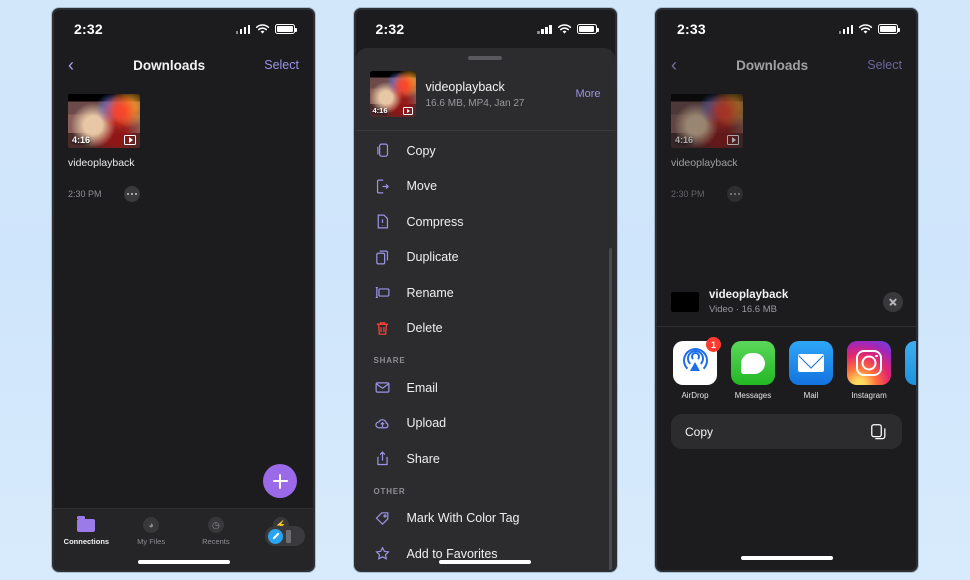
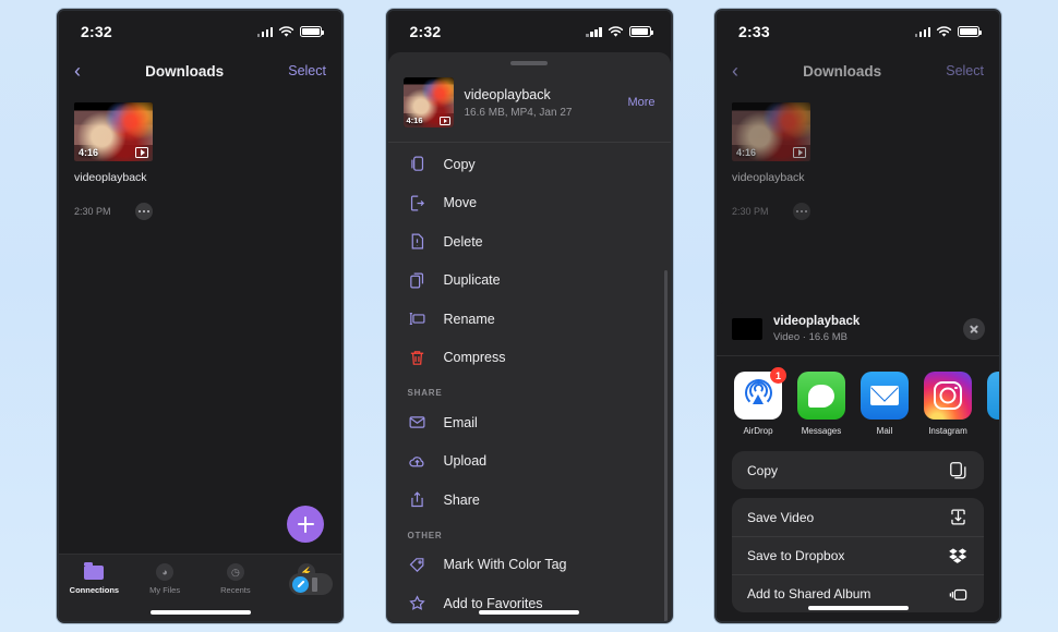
  2:32
  ‹
  Downloads
  Select
  4:16
  videoplayback
  2:30 PM
  Connections
  ◕
  My Files
  ◷
  Recents
  ⚡
  2:32
  4:16
  videoplayback
  16.6 MB, MP4, Jan 27
  More
  Copy
  Move
- Compress
+ Delete
  Duplicate
  Rename
- Delete
+ Compress
  SHARE
  Email
  Upload
  Share
  OTHER
  Mark With Color Tag
  Add to Favorites
  2:33
  ‹
  Downloads
  Select
  4:16
  videoplayback
  2:30 PM
  videoplayback
  Video · 16.6 MB
  1
  AirDrop
  Messages
  Mail
  Instagram
  Copy
+ Save Video
+ Save to Dropbox
+ Add to Shared Album
